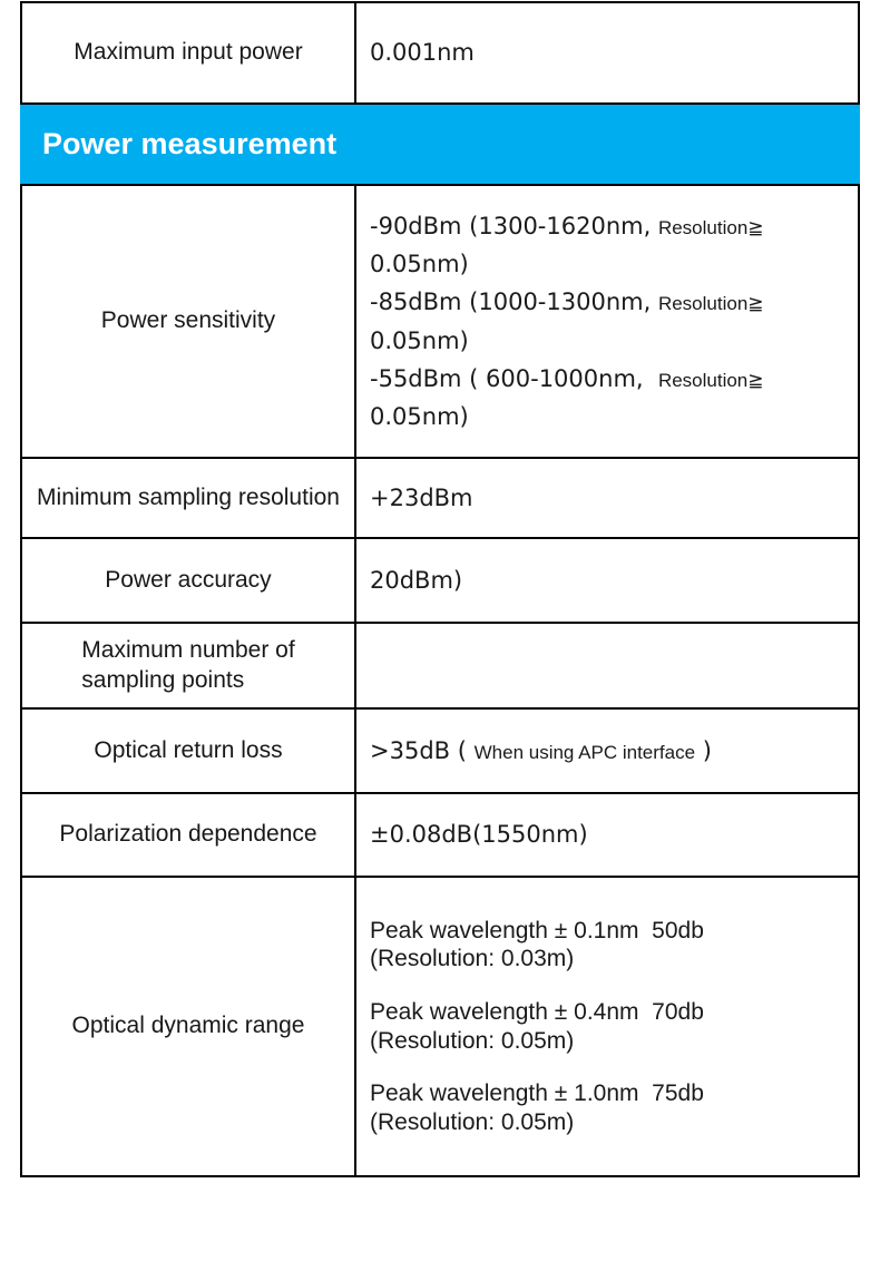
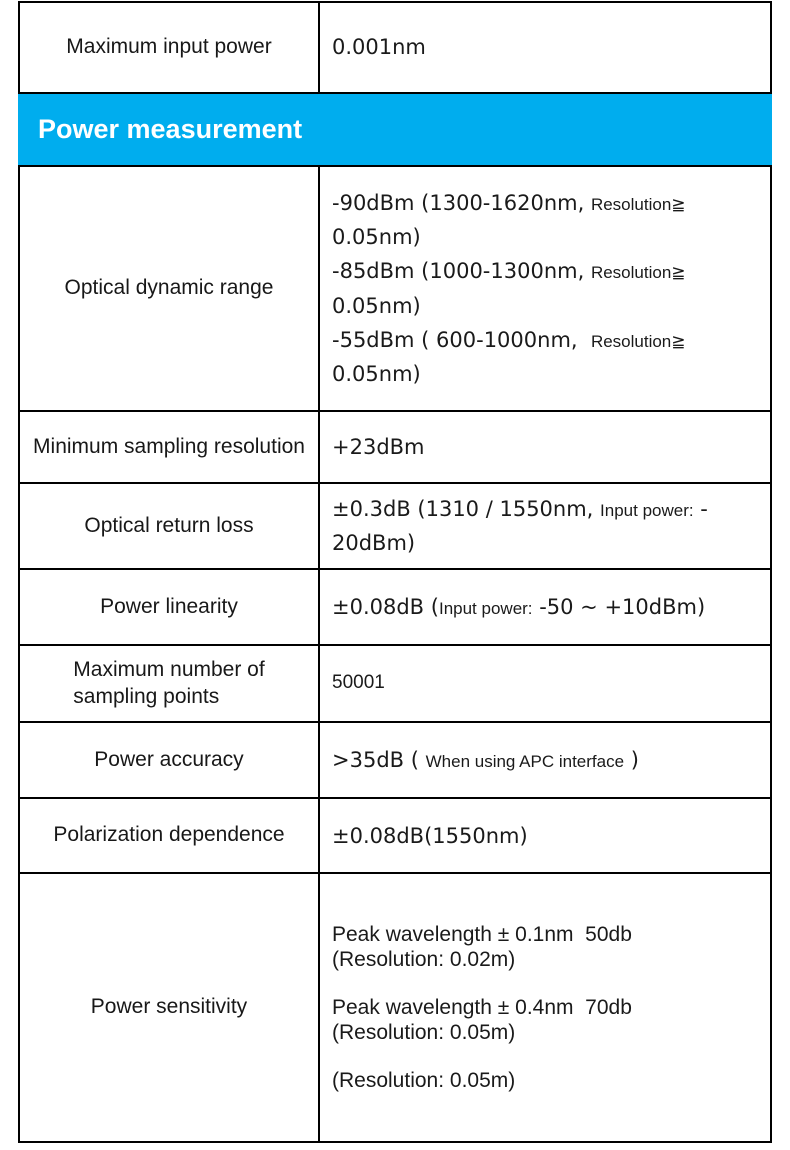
  Maximum input power
  0.001nm
  Power measurement
- Power sensitivity
+ Optical dynamic range
  -90dBm (1300-1620nm, Resolution≧
  0.05nm)
  -85dBm (1000-1300nm, Resolution≧
  0.05nm)
  -55dBm ( 600-1000nm, Resolution≧
  0.05nm)
  Minimum sampling resolution
  +23dBm
- Power accuracy
+ Optical return loss
+ ±0.3dB (1310 / 1550nm, Input power: -
  20dBm)
+ Power linearity
+ ±0.08dB (Input power: -50 ~ +10dBm)
  Maximum number of
  sampling points
+ 50001
- Optical return loss
+ Power accuracy
  >35dB ( When using APC interface )
  Polarization dependence
  ±0.08dB(1550nm)
- Optical dynamic range
+ Power sensitivity
  Peak wavelength ± 0.1nm 50db
- (Resolution: 0.03m)
+ (Resolution: 0.02m)
  Peak wavelength ± 0.4nm 70db
  (Resolution: 0.05m)
- Peak wavelength ± 1.0nm 75db
  (Resolution: 0.05m)
